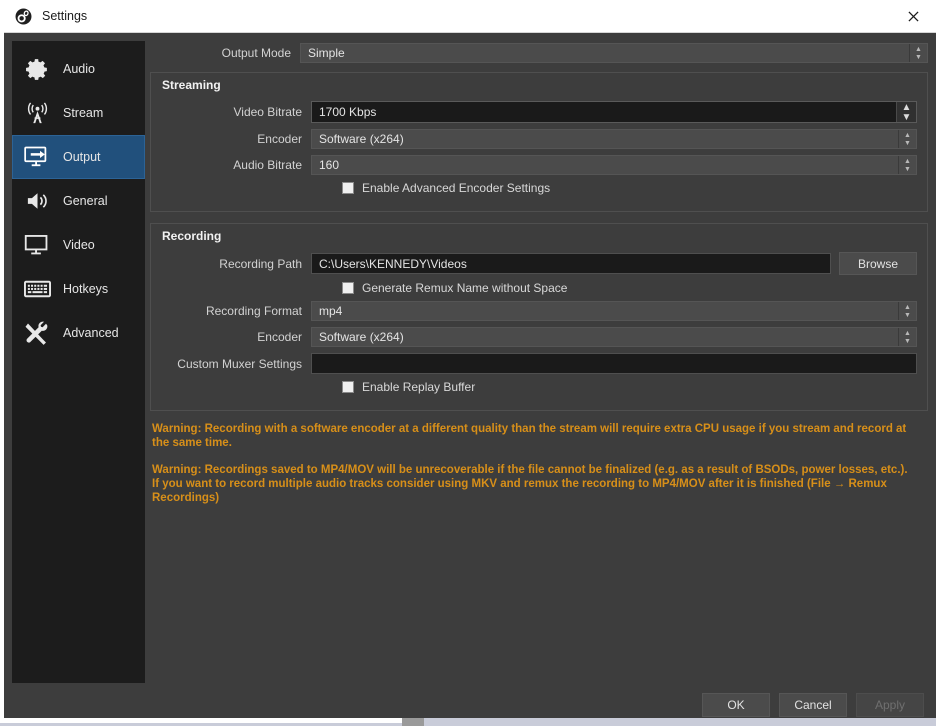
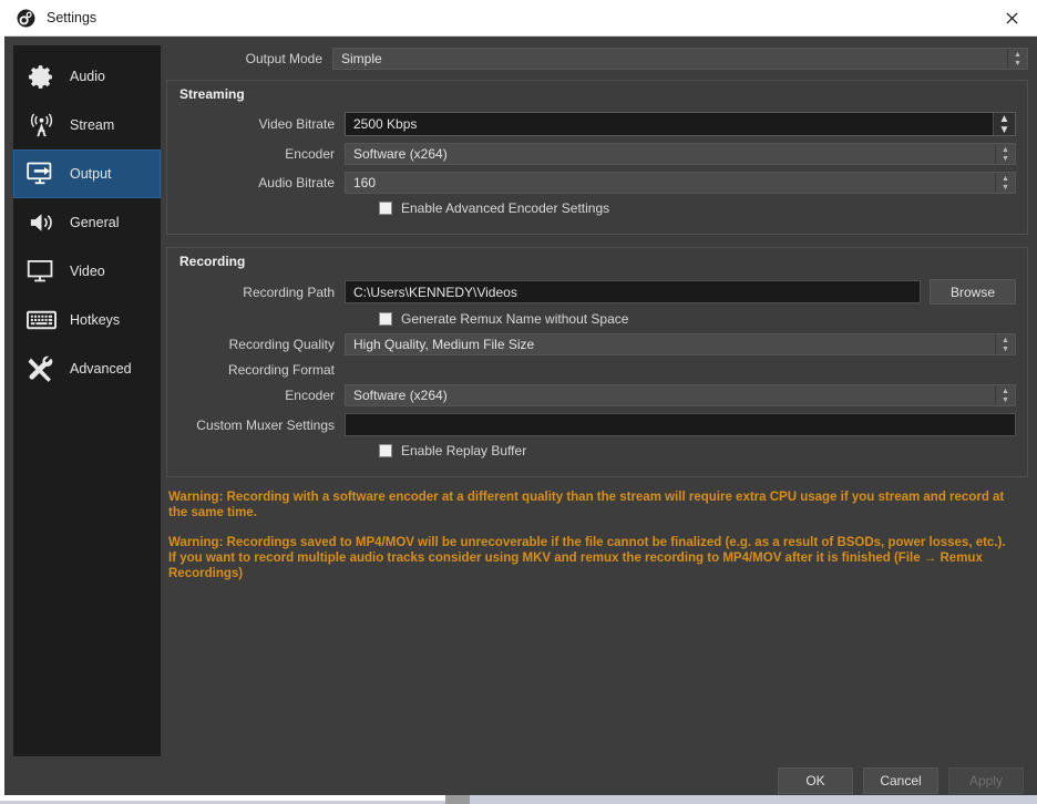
  Settings
  Audio
  Stream
  Output
  General
  Video
  Hotkeys
  Advanced
  Output Mode
  Simple
  Streaming
  Video Bitrate
- 1700 Kbps
+ 2500 Kbps
  ▲
  ▼
  Encoder
  Software (x264)
  Audio Bitrate
  160
  Enable Advanced Encoder Settings
  Recording
  Recording Path
  C:\Users\KENNEDY\Videos
  Browse
  Generate Remux Name without Space
+ Recording Quality
+ High Quality, Medium File Size
  Recording Format
- mp4
  Encoder
  Software (x264)
  Custom Muxer Settings
  Enable Replay Buffer
  Warning: Recording with a software encoder at a different quality than the stream will require extra CPU usage if you stream and record at the same time.
  Warning: Recordings saved to MP4/MOV will be unrecoverable if the file cannot be finalized (e.g. as a result of BSODs, power losses, etc.). If you want to record multiple audio tracks consider using MKV and remux the recording to MP4/MOV after it is finished (File → Remux Recordings)
  OK
  Cancel
  Apply
